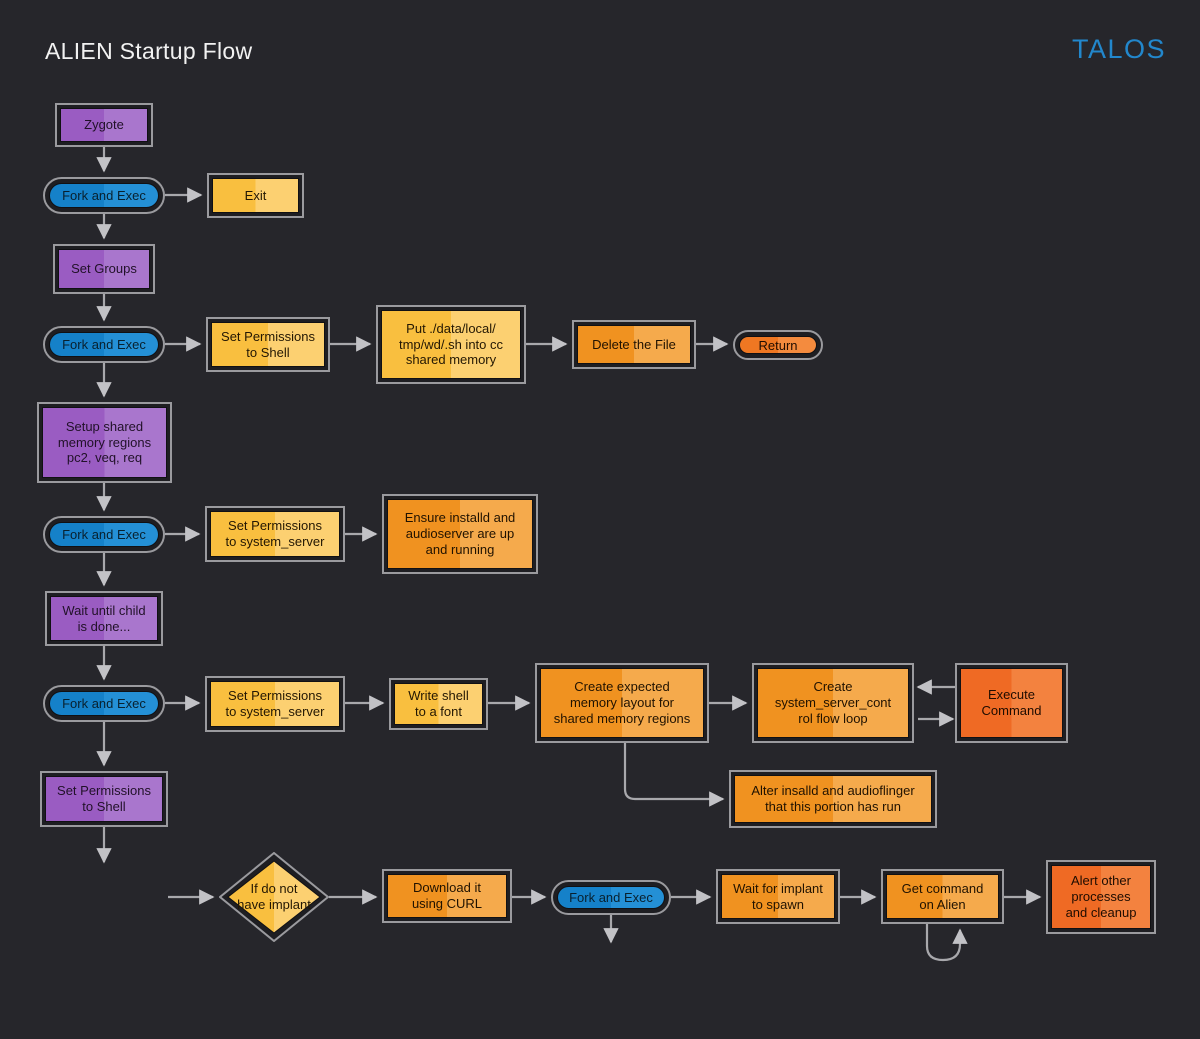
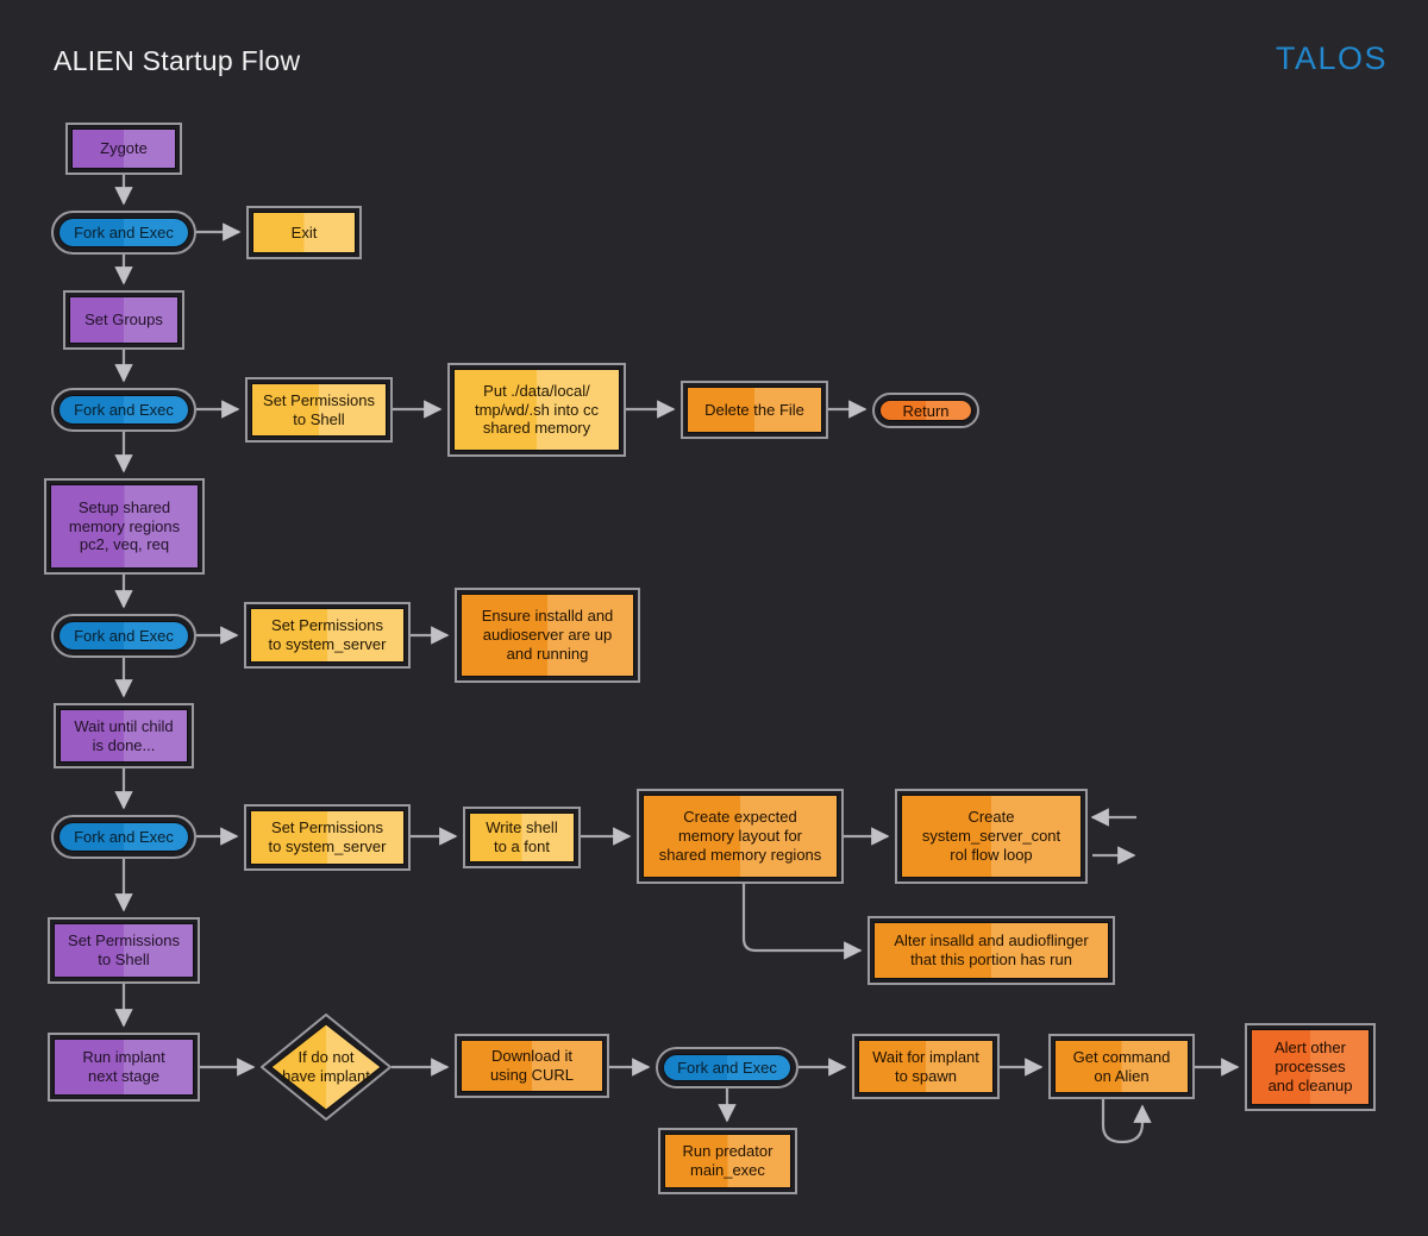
  ALIEN Startup Flow
  TALOS
  Zygote
  Fork and Exec
  Exit
  Set Groups
  Fork and Exec
  Set Permissions
  to Shell
  Put ./data/local/
  tmp/wd/.sh into cc
  shared memory
  Delete the File
  Return
  Setup shared
  memory regions
  pc2, veq, req
  Fork and Exec
  Set Permissions
  to system_server
  Ensure installd and
  audioserver are up
  and running
  Wait until child
  is done...
  Fork and Exec
  Set Permissions
  to system_server
  Write shell
  to a font
  Create expected
  memory layout for
  shared memory regions
  Create
  system_server_cont
  rol flow loop
- Execute
- Command
  Alter insalld and audioflinger
  that this portion has run
  Set Permissions
  to Shell
+ Run implant
+ next stage
  If do not
  have implant
  Download it
  using CURL
  Fork and Exec
+ Run predator
+ main_exec
  Wait for implant
  to spawn
  Get command
  on Alien
  Alert other
  processes
  and cleanup
